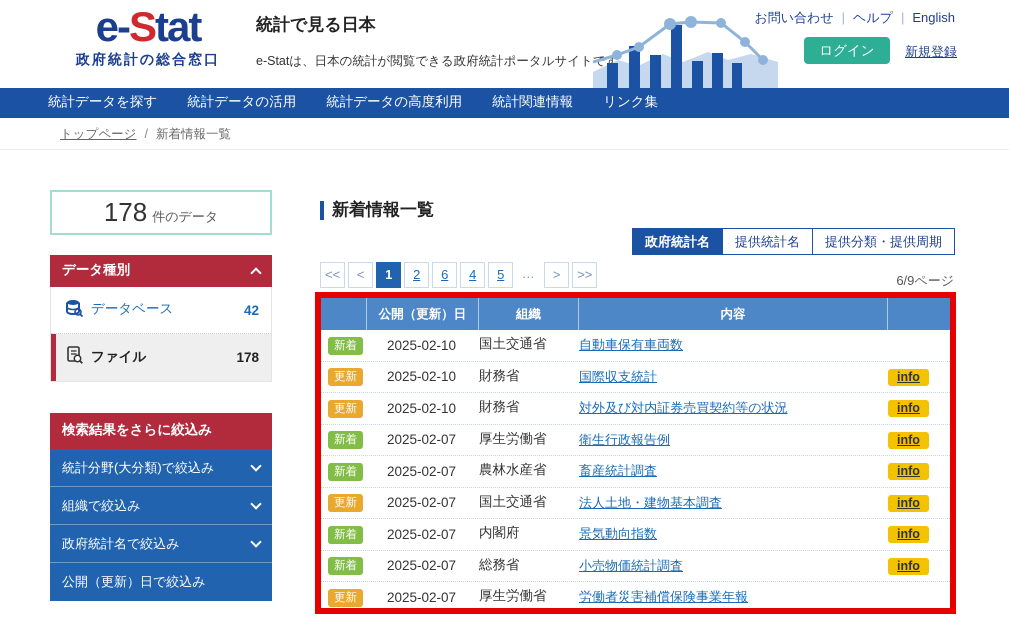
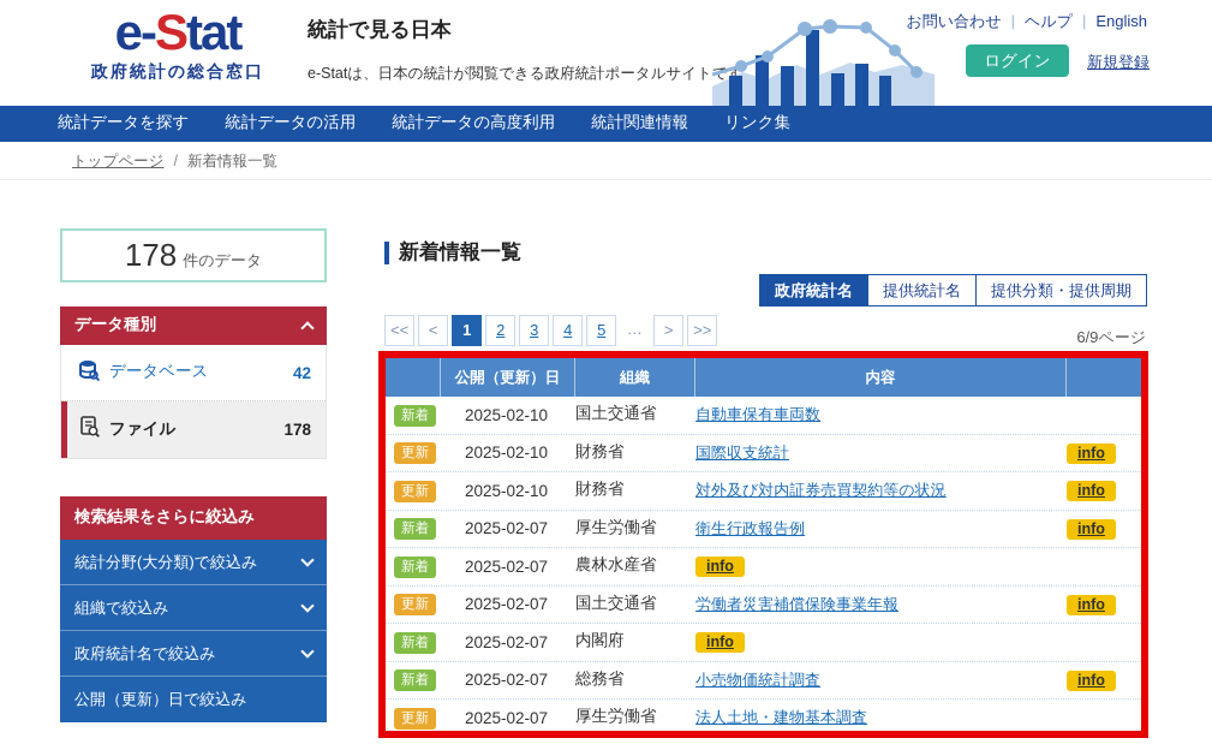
  e-Stat
  政府統計の総合窓口
  統計で見る日本
  e-Statは、日本の統計が閲覧できる政府統計ポータルサイトす
  お問い合わせ | ヘルプ | English
  ログイン
  新規登録
  統計データを探す
  統計データの活用
  統計データの高度利用
  統計関連情報
  リンク集
  トップページ / 新着情報一覧
  178
  件のデータ
  データ種別
  データベース
  42
  ファイル
  178
  検索結果をさらに絞込み
  統計分野(大分類)で絞込み
  組織で絞込み
  政府統計名で絞込み
  公開（更新）日で絞込み
  新着情報一覧
  政府統計名
  提供統計名
  提供分類・提供周期
  <<
  <
  1
  2
- 6
+ 3
  4
  5
  …
  >
  >>
  6/9ページ
  公開（更新）日
  組織
  内容
  新着
  2025-02-10
  国土交通省
  自動車保有車両数
  更新
  2025-02-10
  財務省
  国際収支統計
  info
  更新
  2025-02-10
  財務省
  対外及び対内証券売買契約等の状況
  info
  新着
  2025-02-07
  厚生労働省
  衛生行政報告例
  info
  新着
  2025-02-07
  農林水産省
- 畜産統計調査
  info
  更新
  2025-02-07
  国土交通省
- 法人土地・建物基本調査
+ 労働者災害補償保険事業年報
  info
  新着
  2025-02-07
  内閣府
- 景気動向指数
  info
  新着
  2025-02-07
  総務省
  小売物価統計調査
  info
  更新
  2025-02-07
  厚生労働省
- 労働者災害補償保険事業年報
+ 法人土地・建物基本調査
